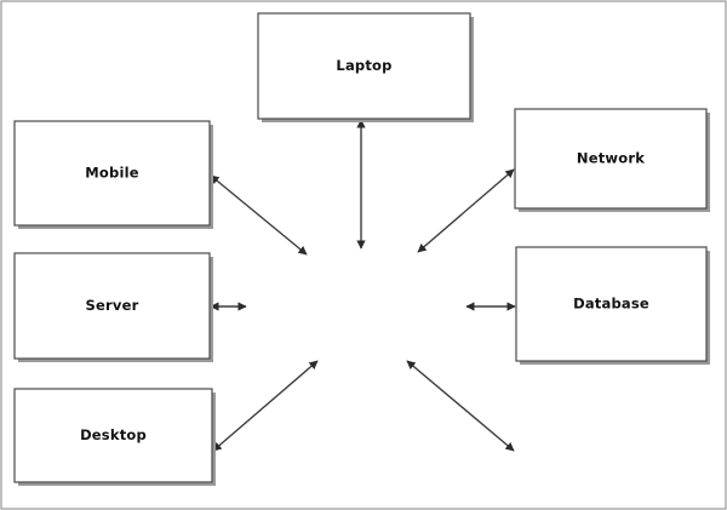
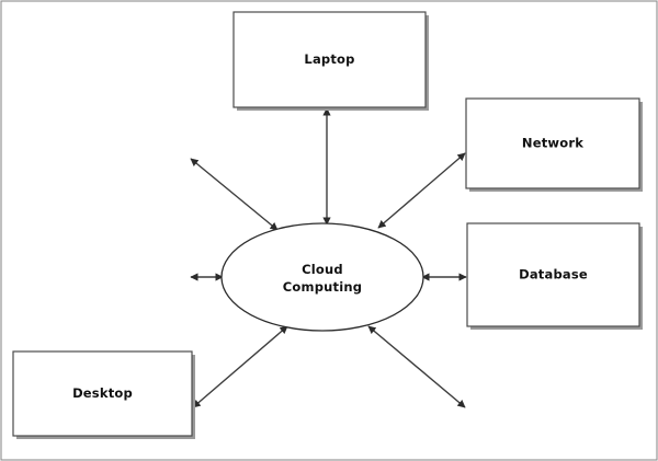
  Laptop
- Mobile
- Server
  Desktop
  Network
  Database
+ Cloud
+ Computing
